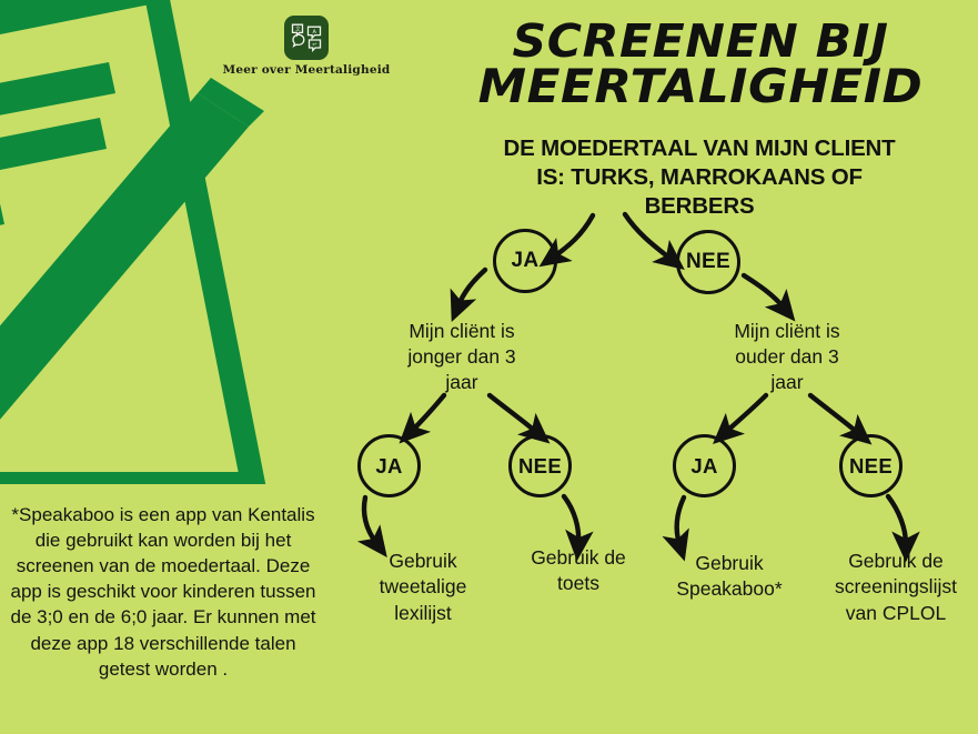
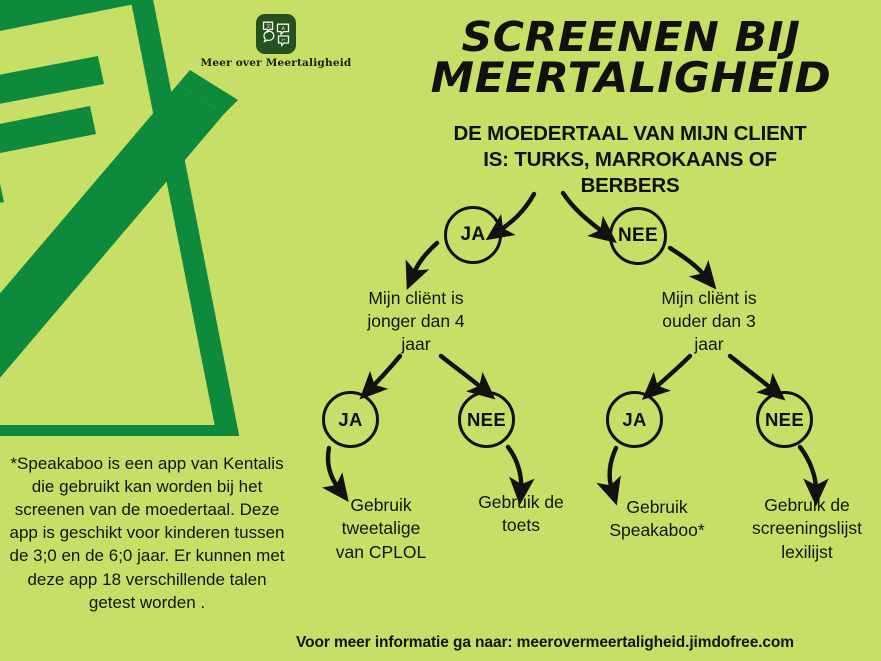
  Meer over Meertaligheid
  SCREENEN BIJ
  MEERTALIGHEID
  DE MOEDERTAAL VAN MIJN CLIENT
  IS: TURKS, MARROKAANS OF
  BERBERS
  JA
  NEE
  Mijn cliënt is
- jonger dan 3
+ jonger dan 4
  jaar
  Mijn cliënt is
  ouder dan 3
  jaar
  JA
  NEE
  JA
  NEE
  Gebruik
  tweetalige
- lexilijst
+ van CPLOL
  Gebruik de
  toets
  Gebruik
  Speakaboo*
  Gebruik de
  screeningslijst
- van CPLOL
+ lexilijst
  *Speakaboo is een app van Kentalis die gebruikt kan worden bij het screenen van de moedertaal. Deze app is geschikt voor kinderen tussen de 3;0 en de 6;0 jaar. Er kunnen met deze app 18 verschillende talen getest worden .
+ Voor meer informatie ga naar: meerovermeertaligheid.jimdofree.com
